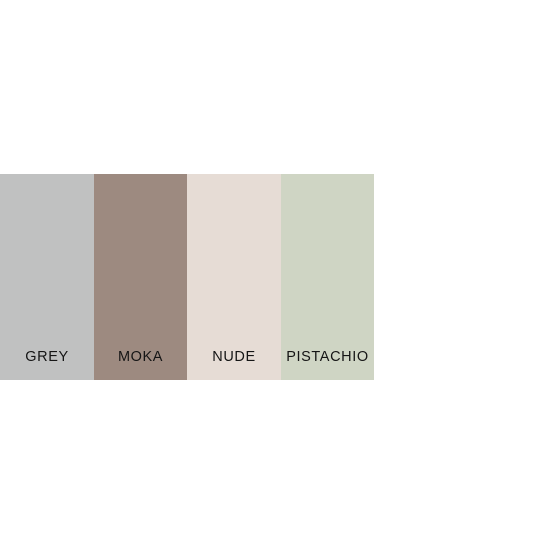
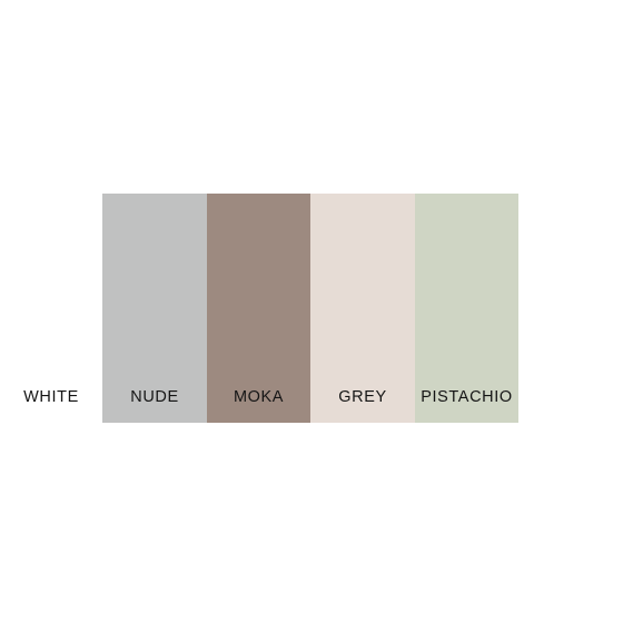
+ WHITE
- GREY
+ NUDE
  MOKA
- NUDE
+ GREY
  PISTACHIO
